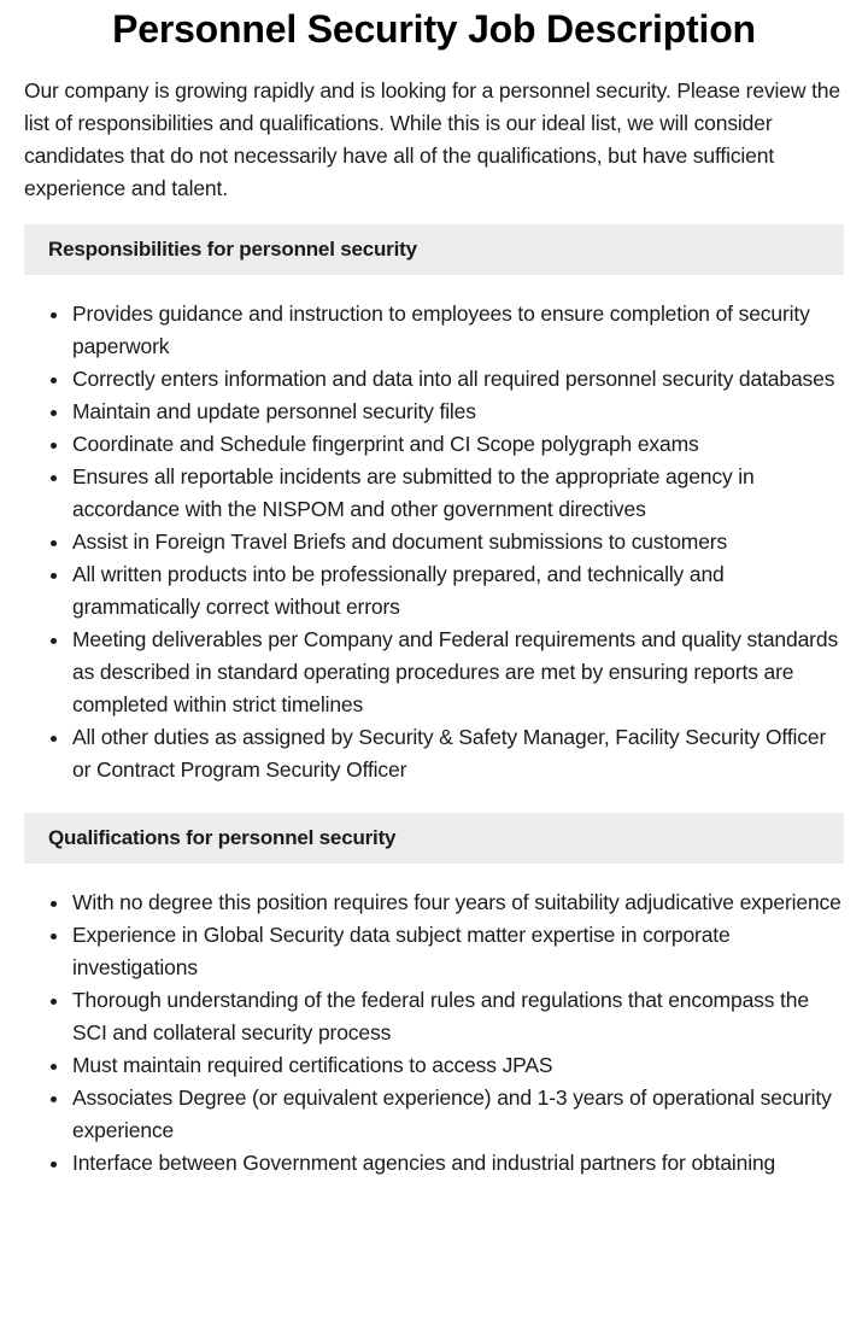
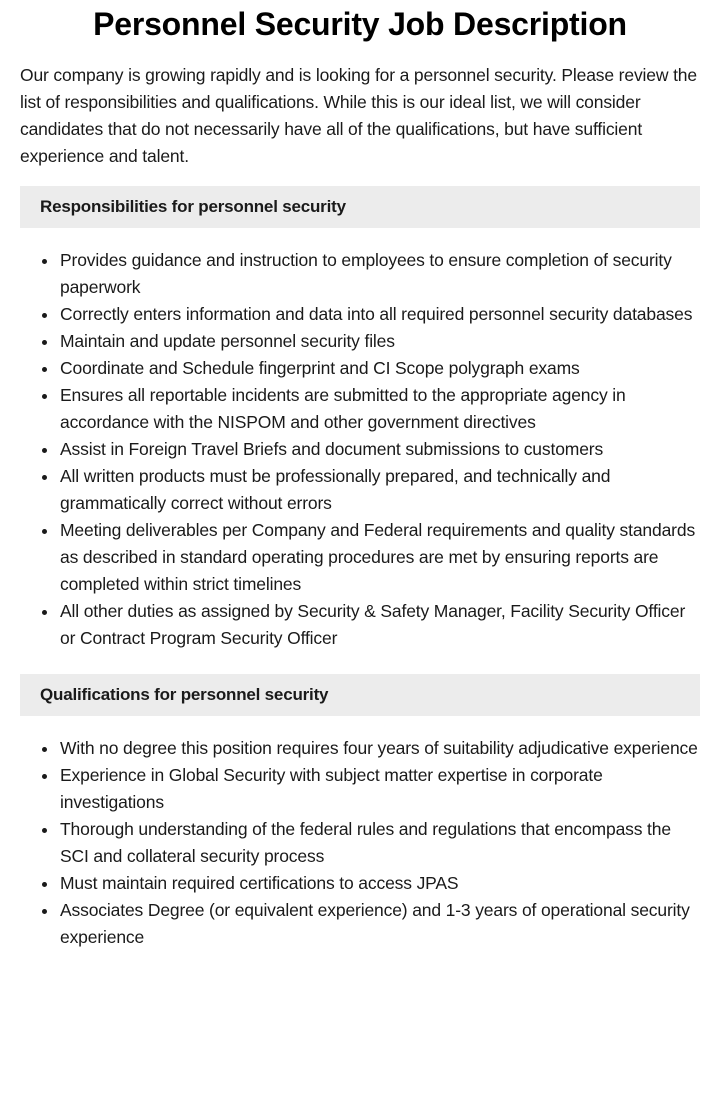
  Personnel Security Job Description
  Our company is growing rapidly and is looking for a personnel security. Please review the list of responsibilities and qualifications. While this is our ideal list, we will consider candidates that do not necessarily have all of the qualifications, but have sufficient experience and talent.
  Responsibilities for personnel security
  Provides guidance and instruction to employees to ensure completion of security paperwork
  Correctly enters information and data into all required personnel security databases
  Maintain and update personnel security files
  Coordinate and Schedule fingerprint and CI Scope polygraph exams
  Ensures all reportable incidents are submitted to the appropriate agency in accordance with the NISPOM and other government directives
  Assist in Foreign Travel Briefs and document submissions to customers
- All written products into be professionally prepared, and technically and grammatically correct without errors
+ All written products must be professionally prepared, and technically and grammatically correct without errors
  Meeting deliverables per Company and Federal requirements and quality standards as described in standard operating procedures are met by ensuring reports are completed within strict timelines
  All other duties as assigned by Security & Safety Manager, Facility Security Officer or Contract Program Security Officer
  Qualifications for personnel security
  With no degree this position requires four years of suitability adjudicative experience
- Experience in Global Security data subject matter expertise in corporate investigations
+ Experience in Global Security with subject matter expertise in corporate investigations
  Thorough understanding of the federal rules and regulations that encompass the SCI and collateral security process
  Must maintain required certifications to access JPAS
  Associates Degree (or equivalent experience) and 1-3 years of operational security experience
- Interface between Government agencies and industrial partners for obtaining
